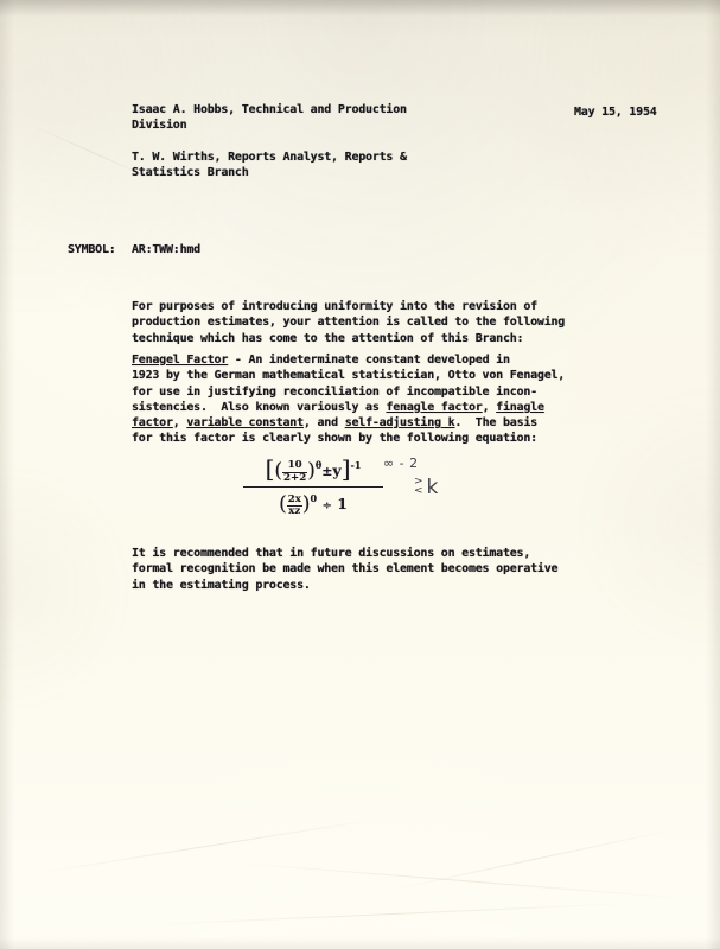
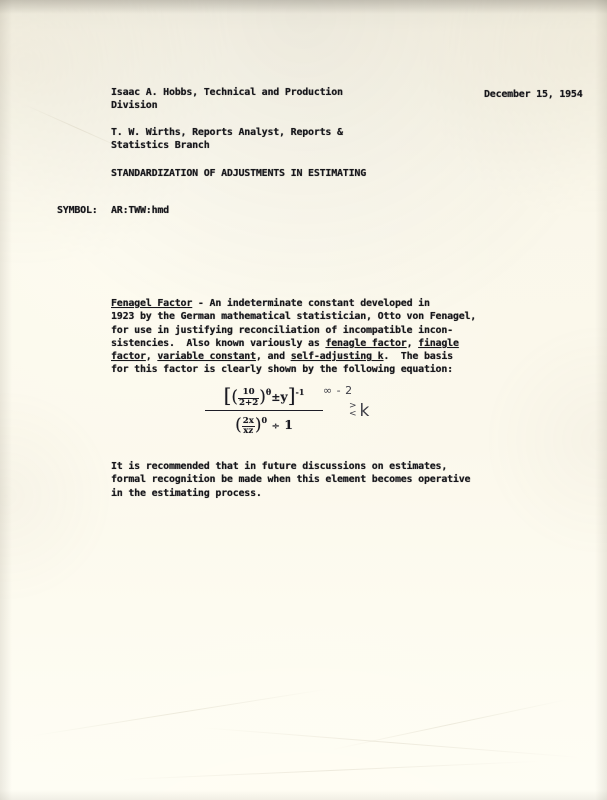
  Isaac A. Hobbs, Technical and Production
  Division
- May 15, 1954
+ December 15, 1954
  T. W. Wirths, Reports Analyst, Reports &
  Statistics Branch
+ STANDARDIZATION OF ADJUSTMENTS IN ESTIMATING
  SYMBOL:
  AR:TWW:hmd
- For purposes of introducing uniformity into the revision of
- production estimates, your attention is called to the following
- technique which has come to the attention of this Branch:
  Fenagel Factor - An indeterminate constant developed in 1923 by the German mathematical statistician, Otto von Fenagel, for use in justifying reconciliation of incompatible incon- sistencies. Also known variously as fenagle factor, finagle factor, variable constant, and self-adjusting k. The basis for this factor is clearly shown by the following equation:
  [(
  10
  2+2
  )θ±y]-1
  (
  2x
  xz
  )0 ÷ 1
  ∞ - 2
  >
  <
  k
  It is recommended that in future discussions on estimates,
  formal recognition be made when this element becomes operative
  in the estimating process.
